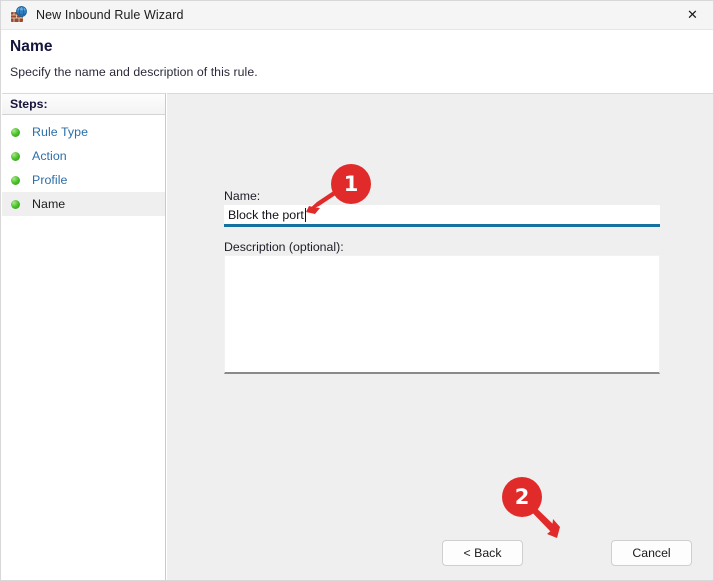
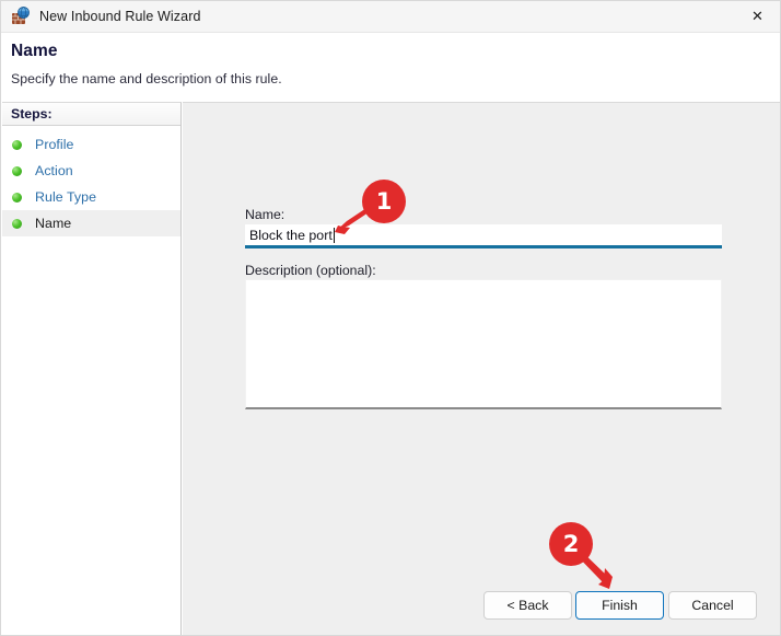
  New Inbound Rule Wizard
  ✕
  Name
  Specify the name and description of this rule.
  Steps:
- Rule Type
+ Profile
  Action
- Profile
+ Rule Type
  Name
  Name:
  Block the port
  Description (optional):
  < Back
+ Finish
  Cancel
  1
  2
